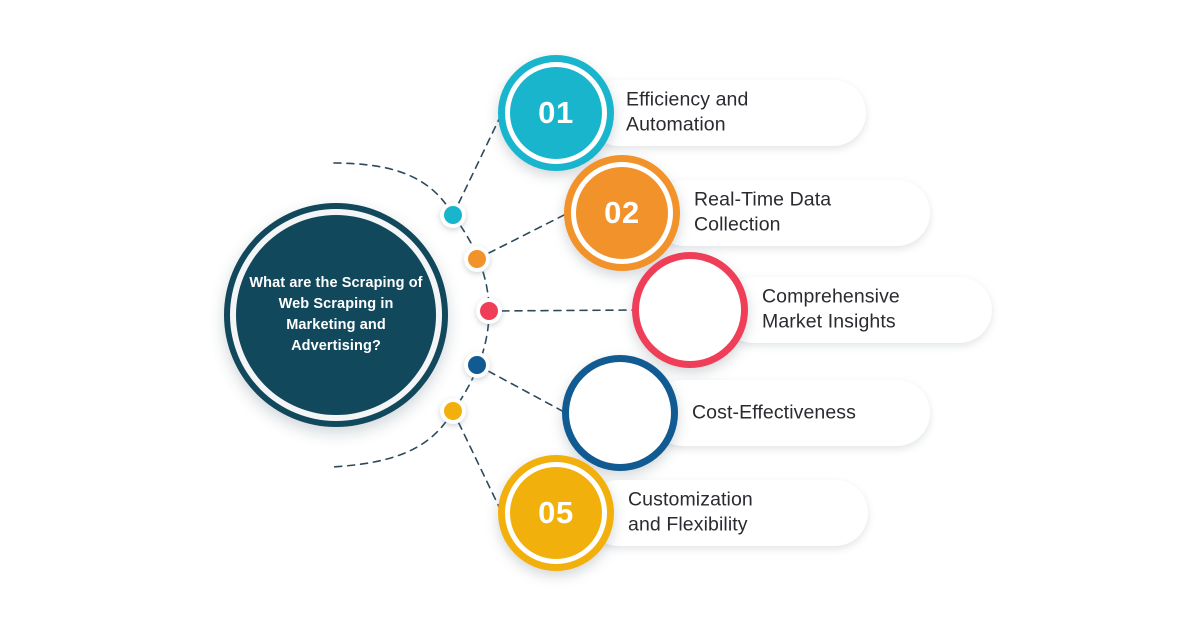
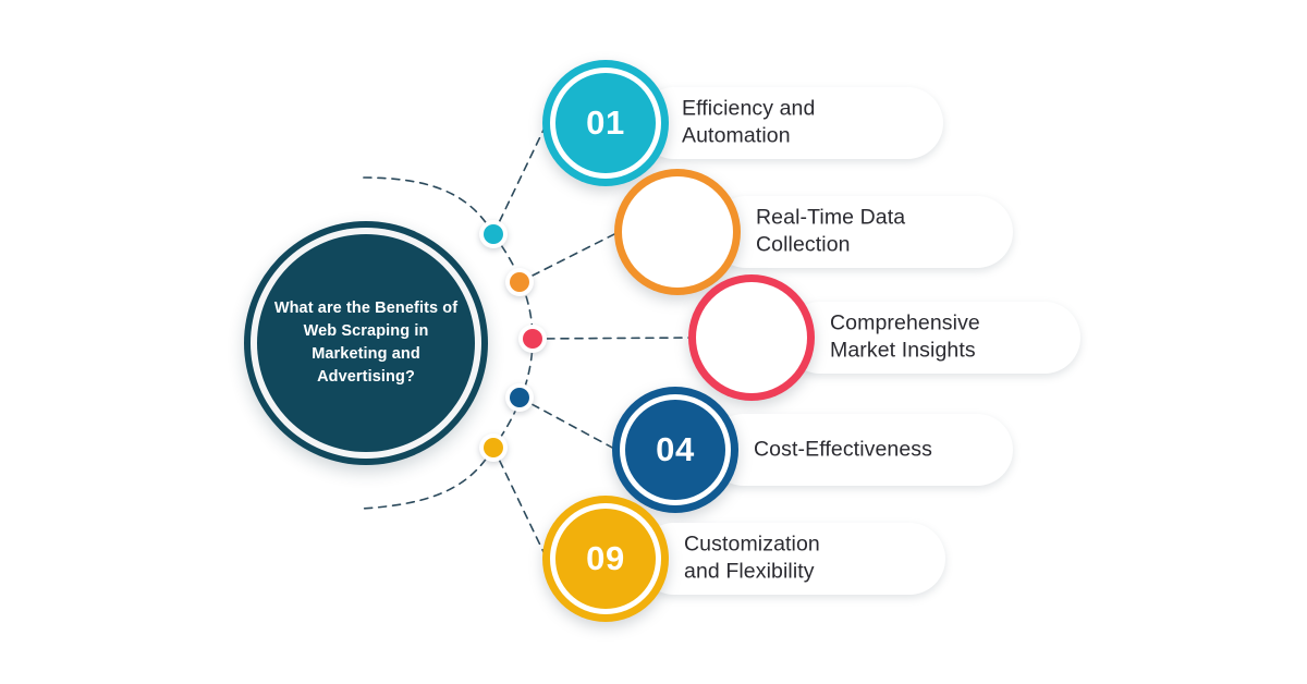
- What are the Scraping of Web Scraping in Marketing and Advertising?
+ What are the Benefits of Web Scraping in Marketing and Advertising?
  Efficiency and
  Automation
  01
  Real-Time Data
  Collection
- 02
  Comprehensive
  Market Insights
  Cost-Effectiveness
+ 04
  Customization
  and Flexibility
- 05
+ 09
